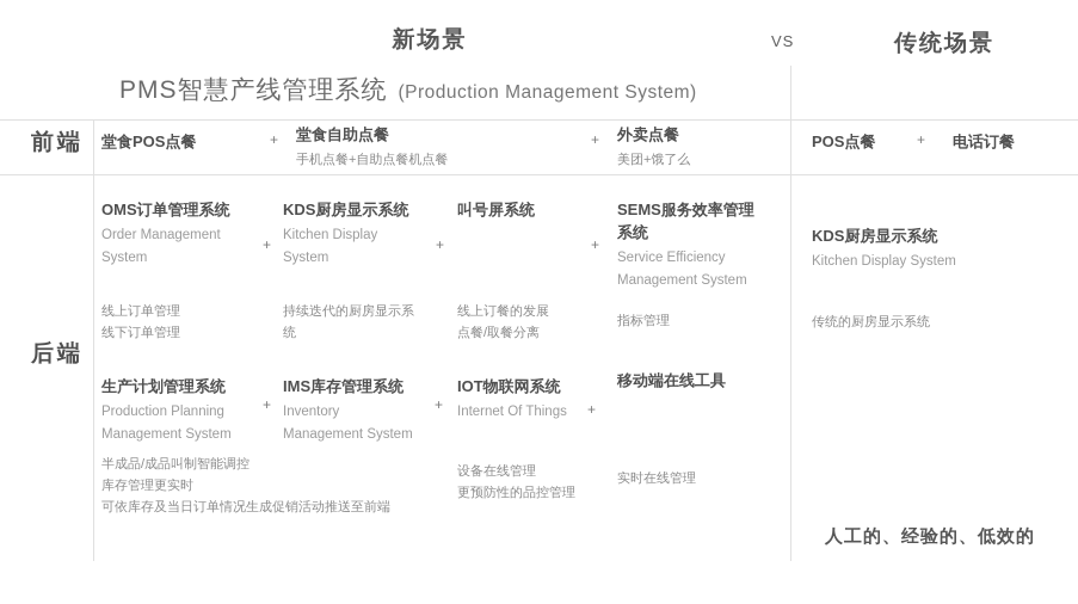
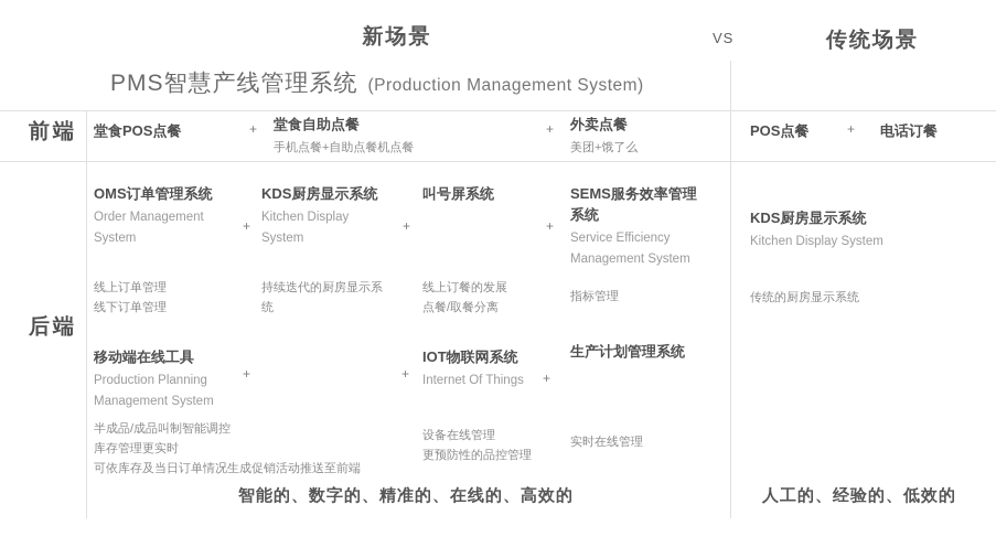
  新场景
  VS
  传统场景
  PMS智慧产线管理系统
  (Production Management System)
  前端
  后端
  堂食POS点餐
  +
  堂食自助点餐
  手机点餐+自助点餐机点餐
  +
  外卖点餐
  美团+饿了么
  POS点餐
  +
  电话订餐
  OMS订单管理系统
  Order Management System
  +
  KDS厨房显示系统
  Kitchen Display System
  +
  叫号屏系统
  +
  SEMS服务效率管理系统
  Service Efficiency Management System
  线上订单管理
  线下订单管理
  持续迭代的厨房显示系统
  线上订餐的发展
  点餐/取餐分离
  指标管理
  KDS厨房显示系统
  Kitchen Display System
  传统的厨房显示系统
- 生产计划管理系统
+ 移动端在线工具
  Production Planning Management System
  +
- IMS库存管理系统
- Inventory Management System
  +
  IOT物联网系统
  Internet Of Things
  +
- 移动端在线工具
+ 生产计划管理系统
  半成品/成品叫制智能调控
  库存管理更实时
  可依库存及当日订单情况生成促销活动推送至前端
  设备在线管理
  更预防性的品控管理
  实时在线管理
+ 智能的、数字的、精准的、在线的、高效的
  人工的、经验的、低效的
